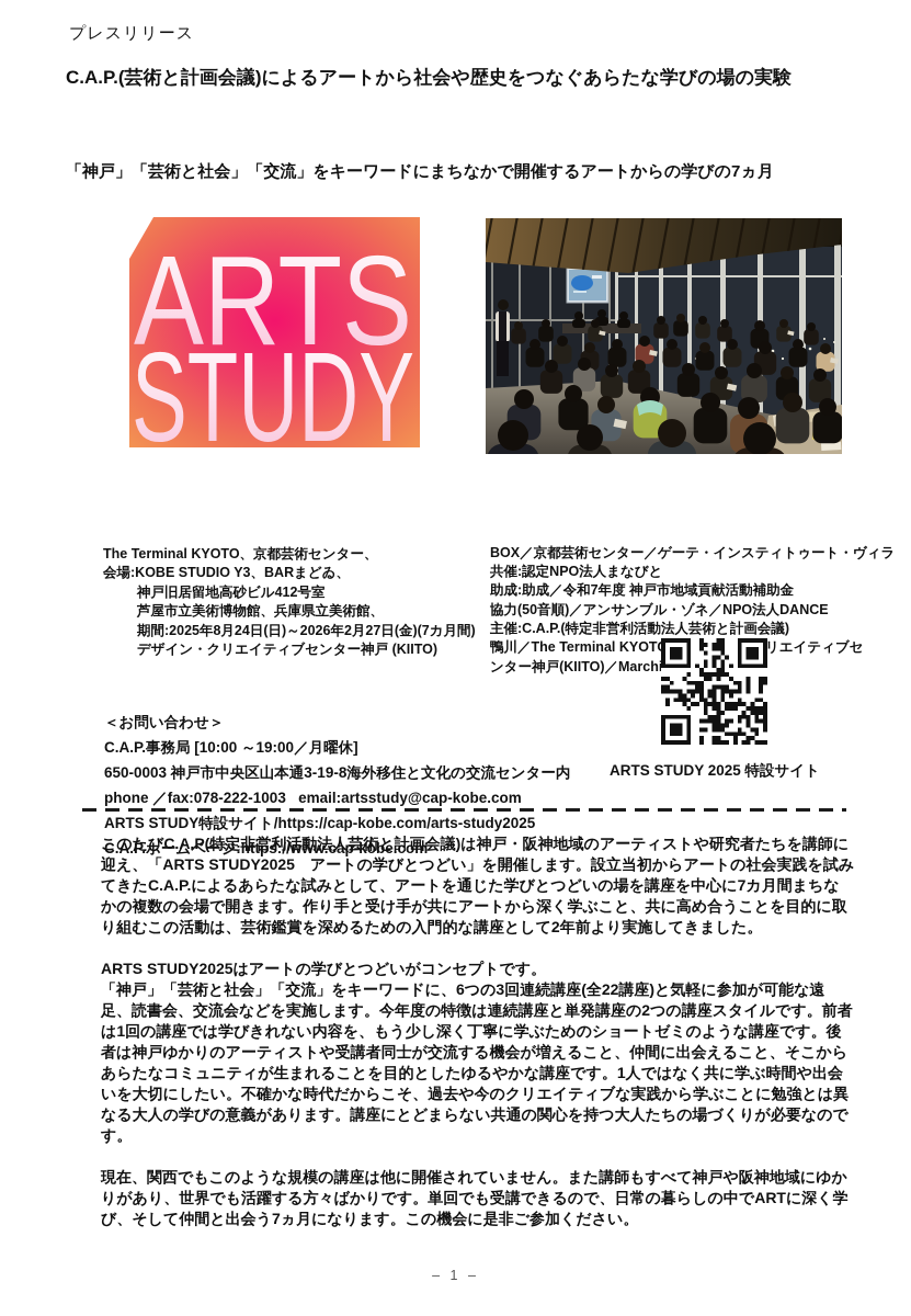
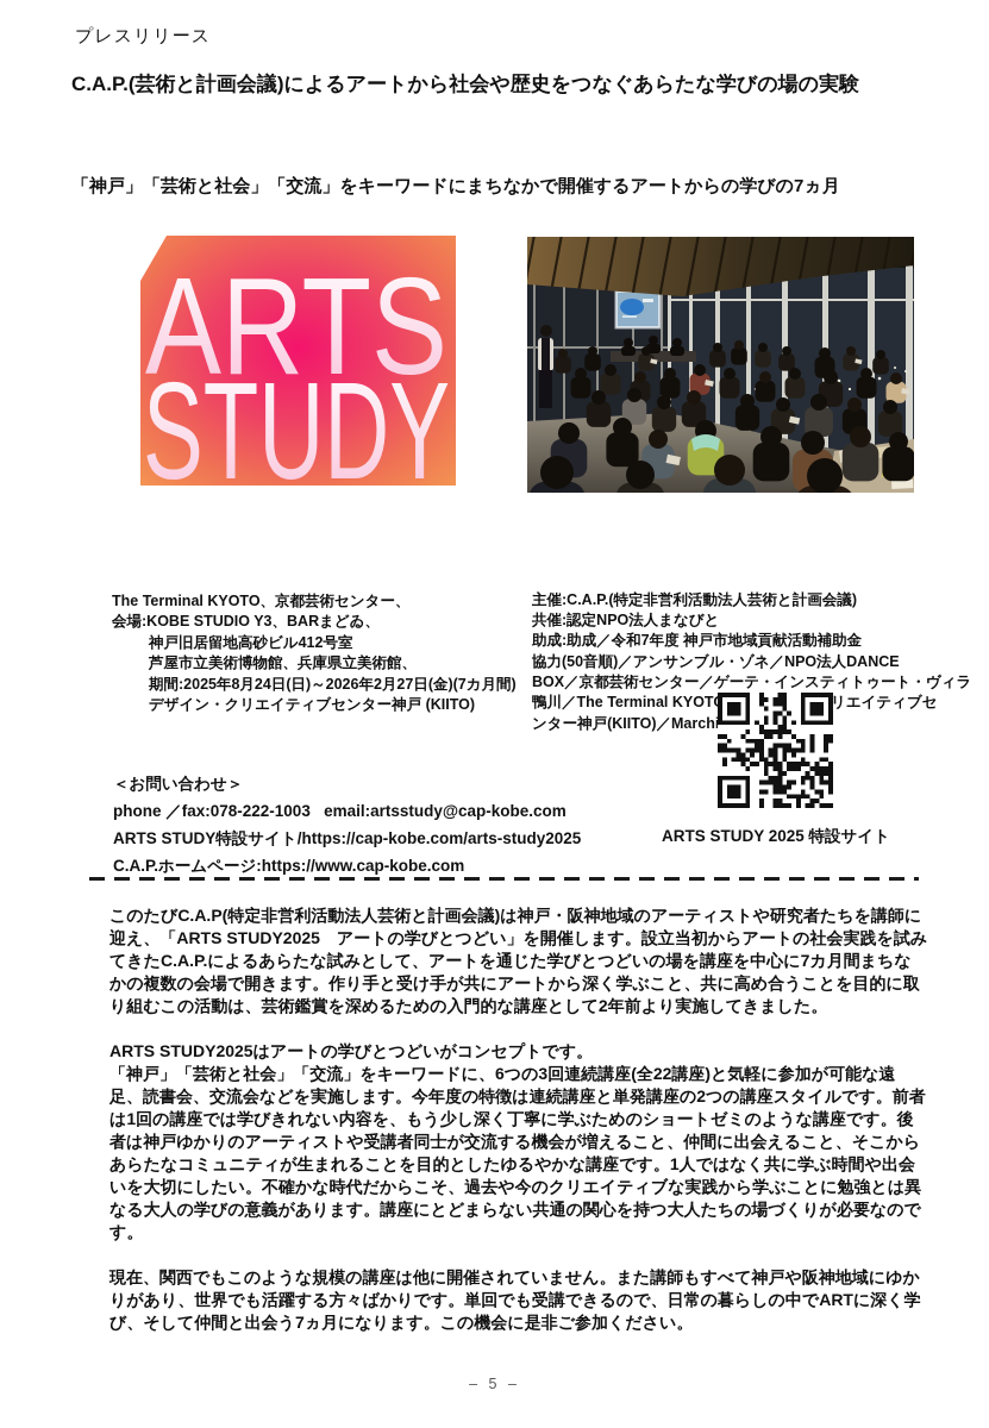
  プレスリリース
  C.A.P.(芸術と計画会議)によるアートから社会や歴史をつなぐあらたな学びの場の実験
  「神戸」「芸術と社会」「交流」をキーワードにまちなかで開催するアートからの学びの7ヵ月
  ARTS
  STUDY
  The Terminal KYOTO、京都芸術センター、
  会場:KOBE STUDIO Y3、BARまどゐ、
  神戸旧居留地高砂ビル412号室
  芦屋市立美術博物館、兵庫県立美術館、
  期間:2025年8月24日(日)～2026年2月27日(金)(7カ月間)
  デザイン・クリエイティブセンター神戸 (KIITO)
- BOX／京都芸術センター／ゲーテ・インスティトゥート・ヴィラ
+ 主催:C.A.P.(特定非営利活動法人芸術と計画会議)
  共催:認定NPO法人まなびと
  助成:助成／令和7年度 神戸市地域貢献活動補助金
  協力(50音順)／アンサンブル・ゾネ／NPO法人DANCE
- 主催:C.A.P.(特定非営利活動法人芸術と計画会議)
+ BOX／京都芸術センター／ゲーテ・インスティトゥート・ヴィラ
  鴨川／The Terminal KYOTリエイティブセ
  ンター神戸(KIITO)／March
  ＜お問い合わせ＞
- C.A.P.事務局 [10:00 ～19:00／月曜休]
- 650-0003 神戸市中央区山本通3-19-8海外移住と文化の交流センター内
  phone ／fax:078-222-1003 email:artsstudy@cap-kobe.com
  ARTS STUDY特設サイト/https://cap-kobe.com/arts-study2025
  C.A.P.ホームページ:https://www.cap-kobe.com
  ARTS STUDY 2025 特設サイト
  このたびC.A.P(特定非営利活動法人芸術と計画会議)は神戸・阪神地域のアーティストや研究者たちを講師に迎え、「ARTS STUDY2025 アートの学びとつどい」を開催します。設立当初からアートの社会実践を試みてきたC.A.P.によるあらたな試みとして、アートを通じた学びとつどいの場を講座を中心に7カ月間まちなかの複数の会場で開きます。作り手と受け手が共にアートから深く学ぶこと、共に高め合うことを目的に取り組むこの活動は、芸術鑑賞を深めるための入門的な講座として2年前より実施してきました。
  ARTS STUDY2025はアートの学びとつどいがコンセプトです。
  「神戸」「芸術と社会」「交流」をキーワードに、6つの3回連続講座(全22講座)と気軽に参加が可能な遠足、読書会、交流会などを実施します。今年度の特徴は連続講座と単発講座の2つの講座スタイルです。前者は1回の講座では学びきれない内容を、もう少し深く丁寧に学ぶためのショートゼミのような講座です。後者は神戸ゆかりのアーティストや受講者同士が交流する機会が増えること、仲間に出会えること、そこからあらたなコミュニティが生まれることを目的としたゆるやかな講座です。1人ではなく共に学ぶ時間や出会いを大切にしたい。不確かな時代だからこそ、過去や今のクリエイティブな実践から学ぶことに勉強とは異なる大人の学びの意義があります。講座にとどまらない共通の関心を持つ大人たちの場づくりが必要なのです。
  現在、関西でもこのような規模の講座は他に開催されていません。また講師もすべて神戸や阪神地域にゆかりがあり、世界でも活躍する方々ばかりです。単回でも受講できるので、日常の暮らしの中でARTに深く学び、そして仲間と出会う7ヵ月になります。この機会に是非ご参加ください。
- – 1 –
+ – 5 –
